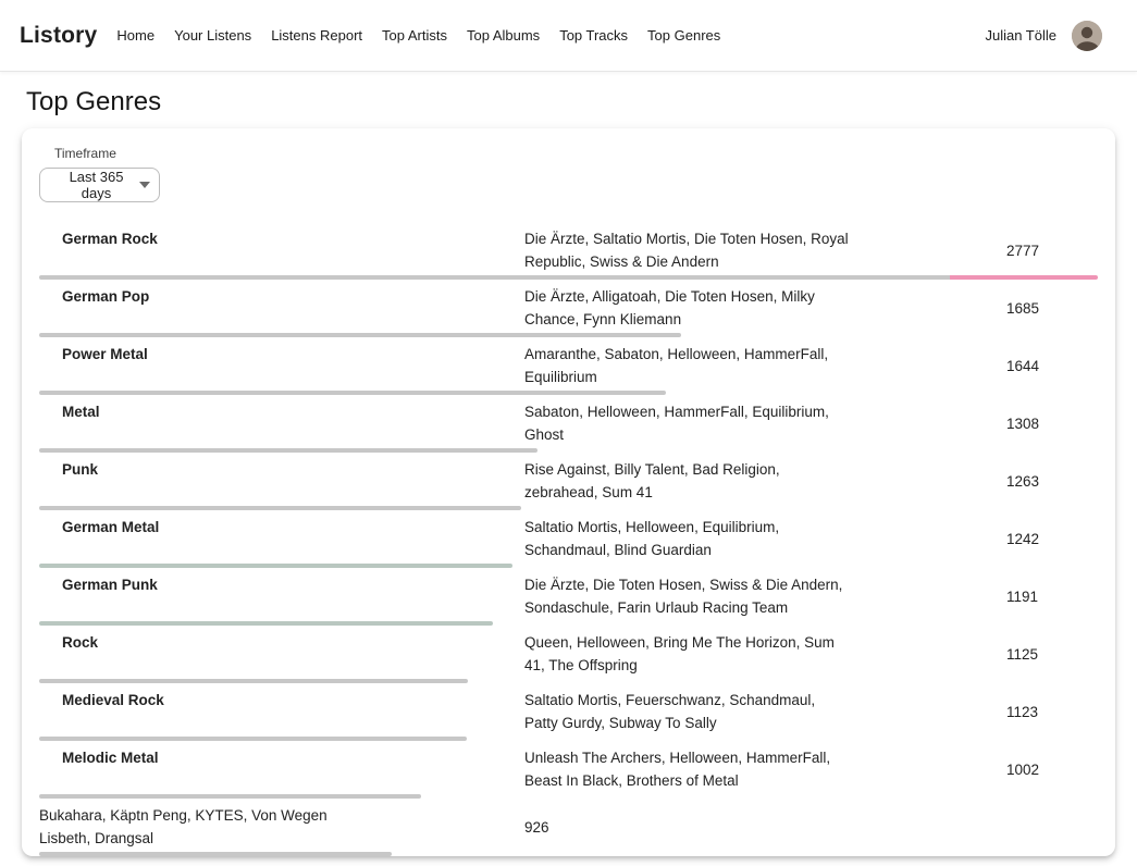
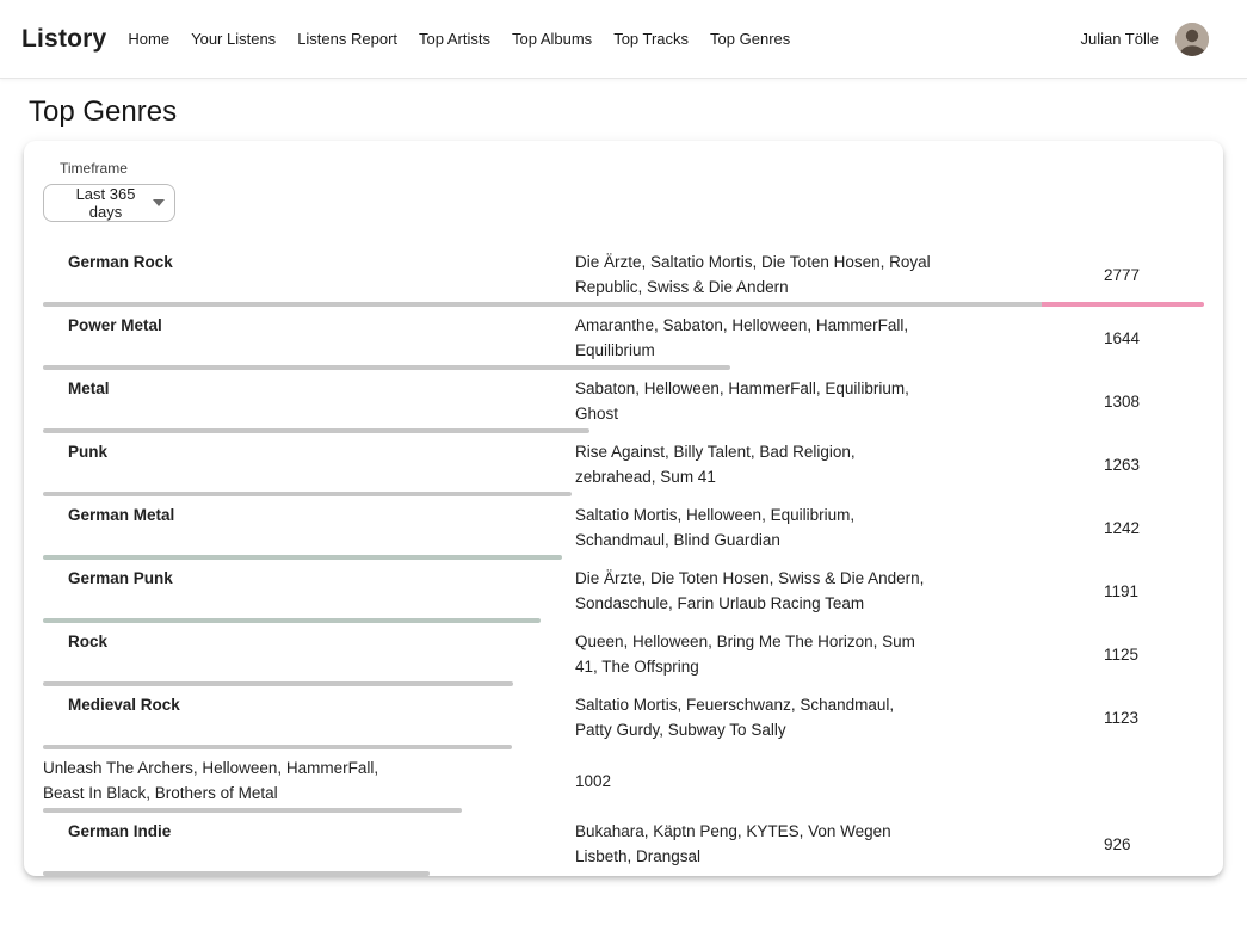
  Listory
  Home
  Your Listens
  Listens Report
  Top Artists
  Top Albums
  Top Tracks
  Top Genres
  Julian Tölle
  Top Genres
  Timeframe
  Last 365 days
  German Rock
  Die Ärzte, Saltatio Mortis, Die Toten Hosen, Royal Republic, Swiss & Die Andern
  2777
- German Pop
- Die Ärzte, Alligatoah, Die Toten Hosen, Milky Chance, Fynn Kliemann
- 1685
  Power Metal
  Amaranthe, Sabaton, Helloween, HammerFall, Equilibrium
  1644
  Metal
  Sabaton, Helloween, HammerFall, Equilibrium, Ghost
  1308
  Punk
  Rise Against, Billy Talent, Bad Religion, zebrahead, Sum 41
  1263
  German Metal
  Saltatio Mortis, Helloween, Equilibrium, Schandmaul, Blind Guardian
  1242
  German Punk
  Die Ärzte, Die Toten Hosen, Swiss & Die Andern, Sondaschule, Farin Urlaub Racing Team
  1191
  Rock
  Queen, Helloween, Bring Me The Horizon, Sum 41, The Offspring
  1125
  Medieval Rock
  Saltatio Mortis, Feuerschwanz, Schandmaul, Patty Gurdy, Subway To Sally
  1123
- Melodic Metal
  Unleash The Archers, Helloween, HammerFall, Beast In Black, Brothers of Metal
  1002
+ German Indie
  Bukahara, Käptn Peng, KYTES, Von Wegen Lisbeth, Drangsal
  926
